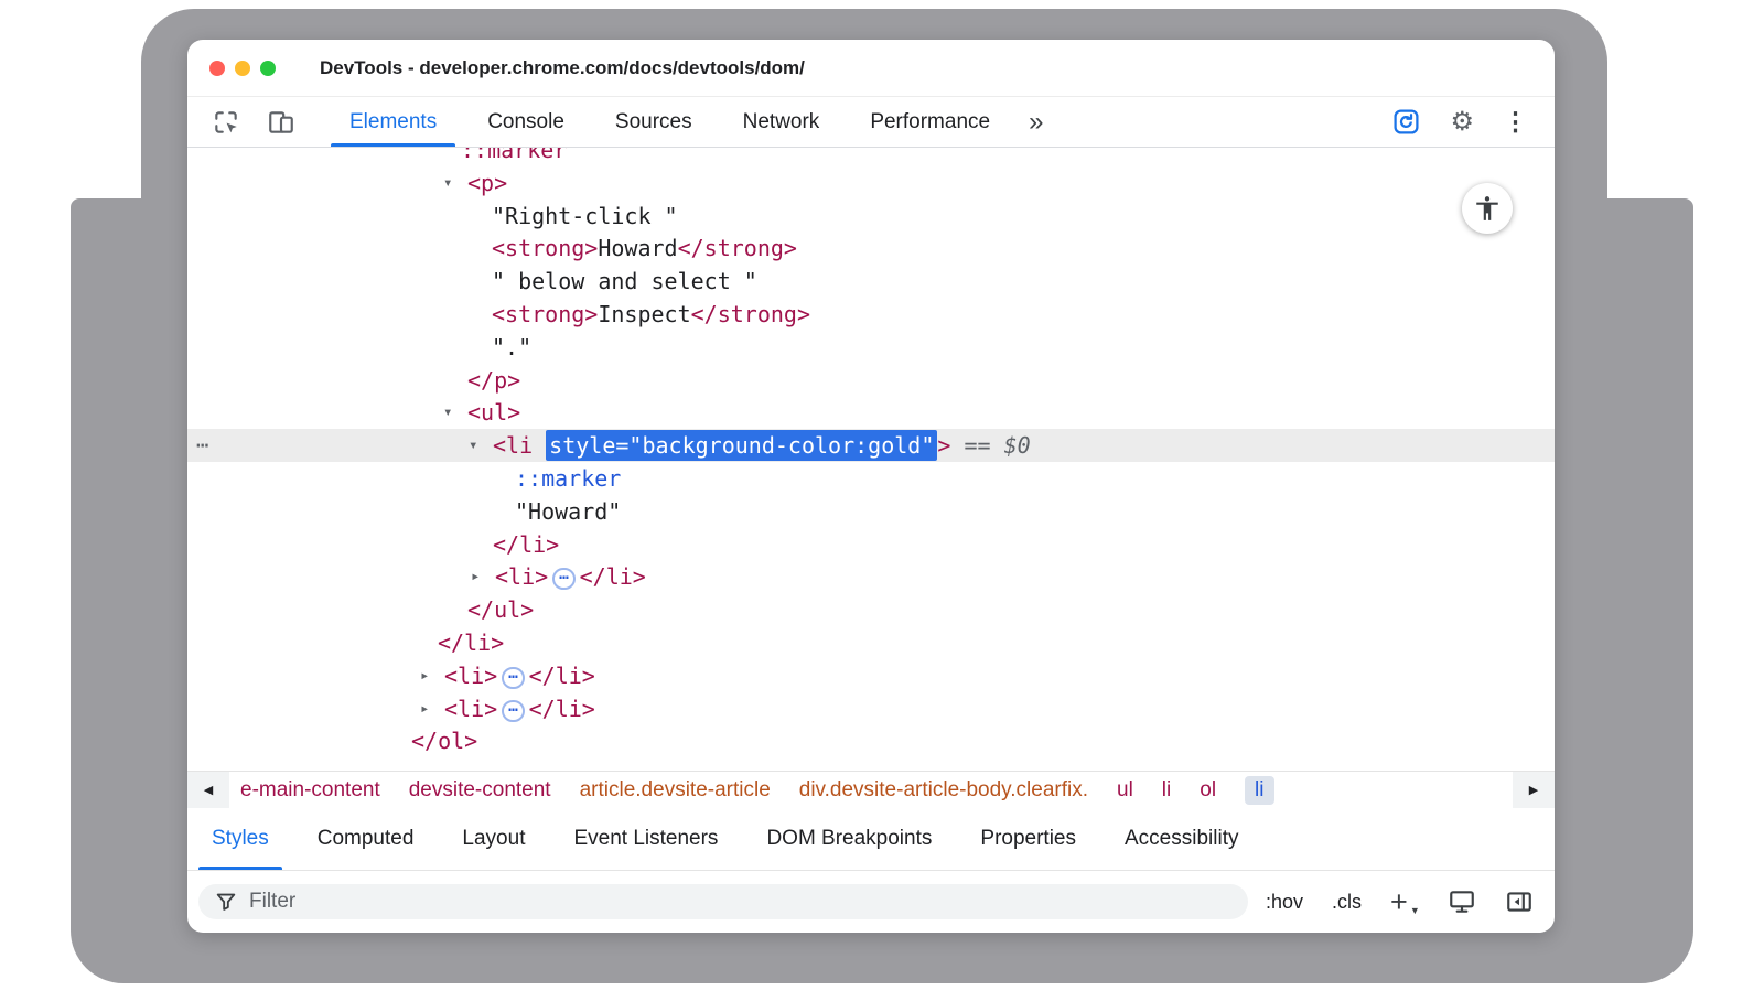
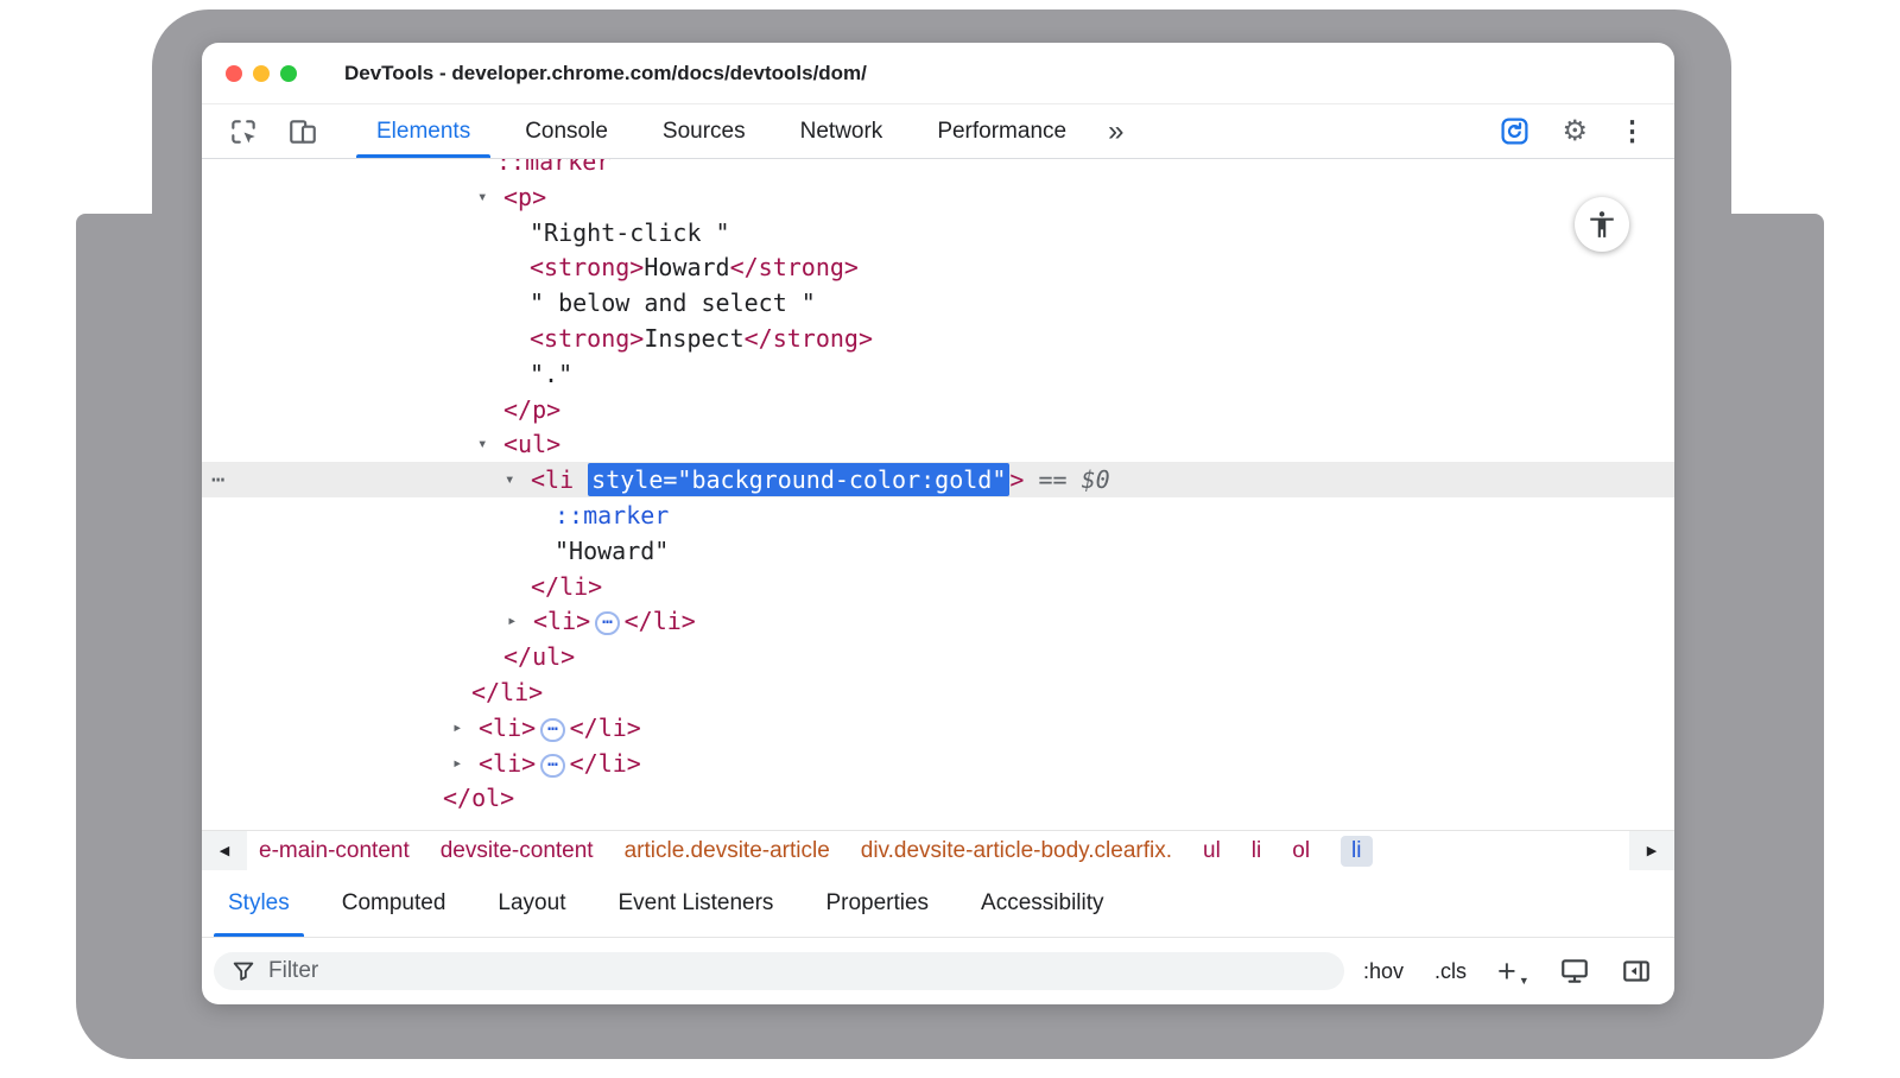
  DevTools - developer.chrome.com/docs/devtools/dom/
  Elements
  Console
  Sources
  Network
  Performance
  »
  ⚙
  ⋮
  ::marker
  ▾
  <p>
  "Right-click "
  <strong>Howard</strong>
  " below and select "
  <strong>Inspect</strong>
  "."
  </p>
  ▾
  <ul>
  ⋯
  ▾
  <li style="background-color:gold" > == $0
  ::marker
  "Howard"
  </li>
  ▸
  <li> ⋯ </li>
  </ul>
  </li>
  ▸
  <li> ⋯ </li>
  ▸
  <li> ⋯ </li>
  </ol>
  ◀
  e-main-content
  devsite-content
  article.devsite-article
  div.devsite-article-body.clearfix.
  ul
  li
  ol
  li
  ▶
  Styles
  Computed
  Layout
  Event Listeners
- DOM Breakpoints
  Properties
  Accessibility
  Filter
  :hov
  .cls
  +
  ▼
